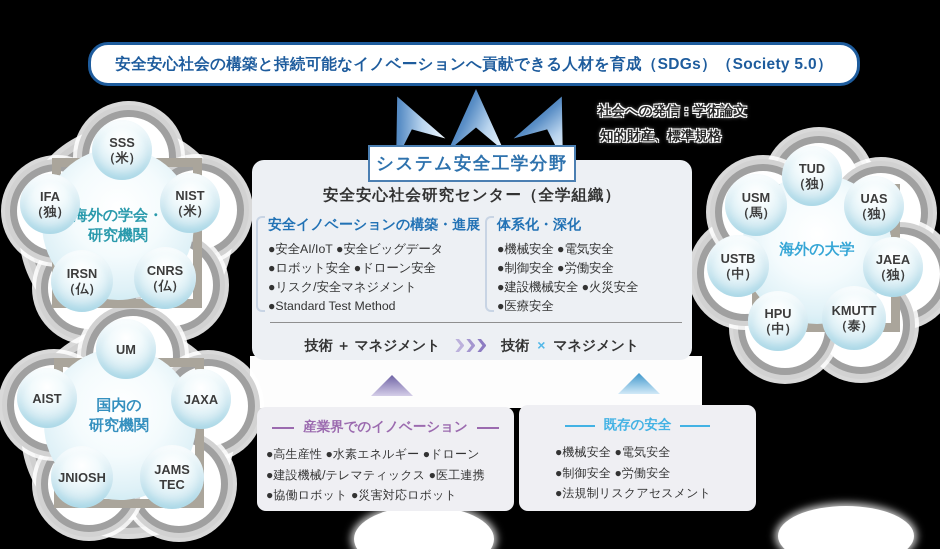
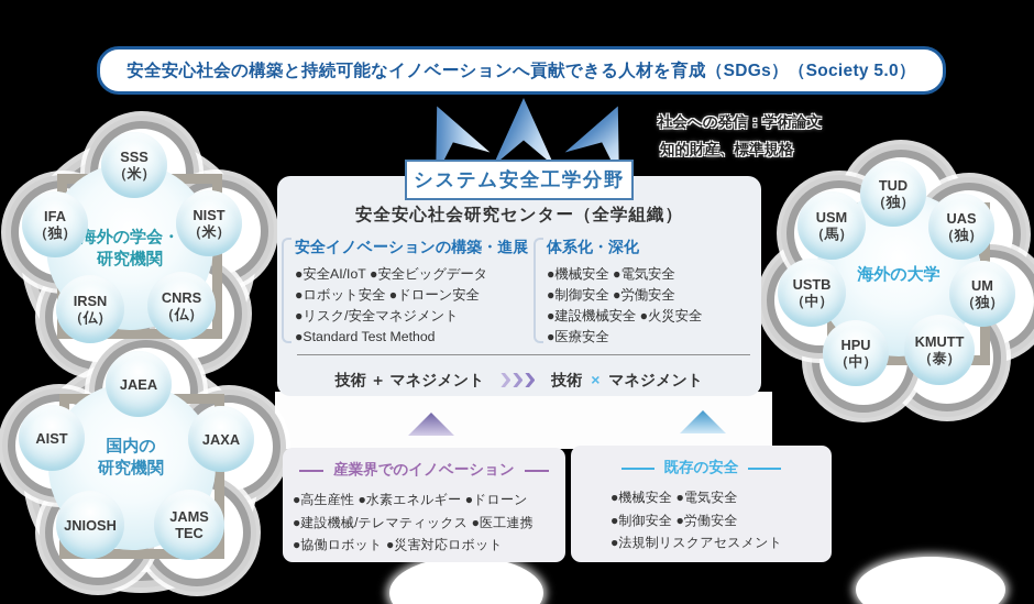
  安全安心社会の構築と持続可能なイノベーションへ貢献できる人材を育成（SDGs）（Society 5.0）
  社会への発信：学術論文
  知的財産、標準規格
  システム安全工学分野
  安全安心社会研究センター（全学組織）
  安全イノベーションの構築・進展
  ●安全AI/IoT ●安全ビッグデータ
  ●ロボット安全 ●ドローン安全
  ●リスク/安全マネジメント
  ●Standard Test Method
  体系化・深化
  ●機械安全 ●電気安全
  ●制御安全 ●労働安全
  ●建設機械安全 ●火災安全
  ●医療安全
  技術 ＋ マネジメント 技術 × マネジメント
  産業界でのイノベーション
  ●高生産性 ●水素エネルギー ●ドローン
  ●建設機械/テレマティックス ●医工連携
  ●協働ロボット ●災害対応ロボット
  既存の安全
  ●機械安全 ●電気安全
  ●制御安全 ●労働安全
  ●法規制リスクアセスメント
  海外の学会・
  研究機関
  SSS
  （米）
  NIST
  （米）
  CNRS
  （仏）
  IRSN
  （仏）
  IFA
  （独）
  国内の
  研究機関
- UM
+ JAEA
  JAXA
  JAMS
  TEC
  JNIOSH
  AIST
  海外の大学
  TUD
  （独）
  UAS
  （独）
- JAEA
+ UM
  （独）
  KMUTT
  （泰）
  HPU
  （中）
  USTB
  （中）
  USM
  （馬）
